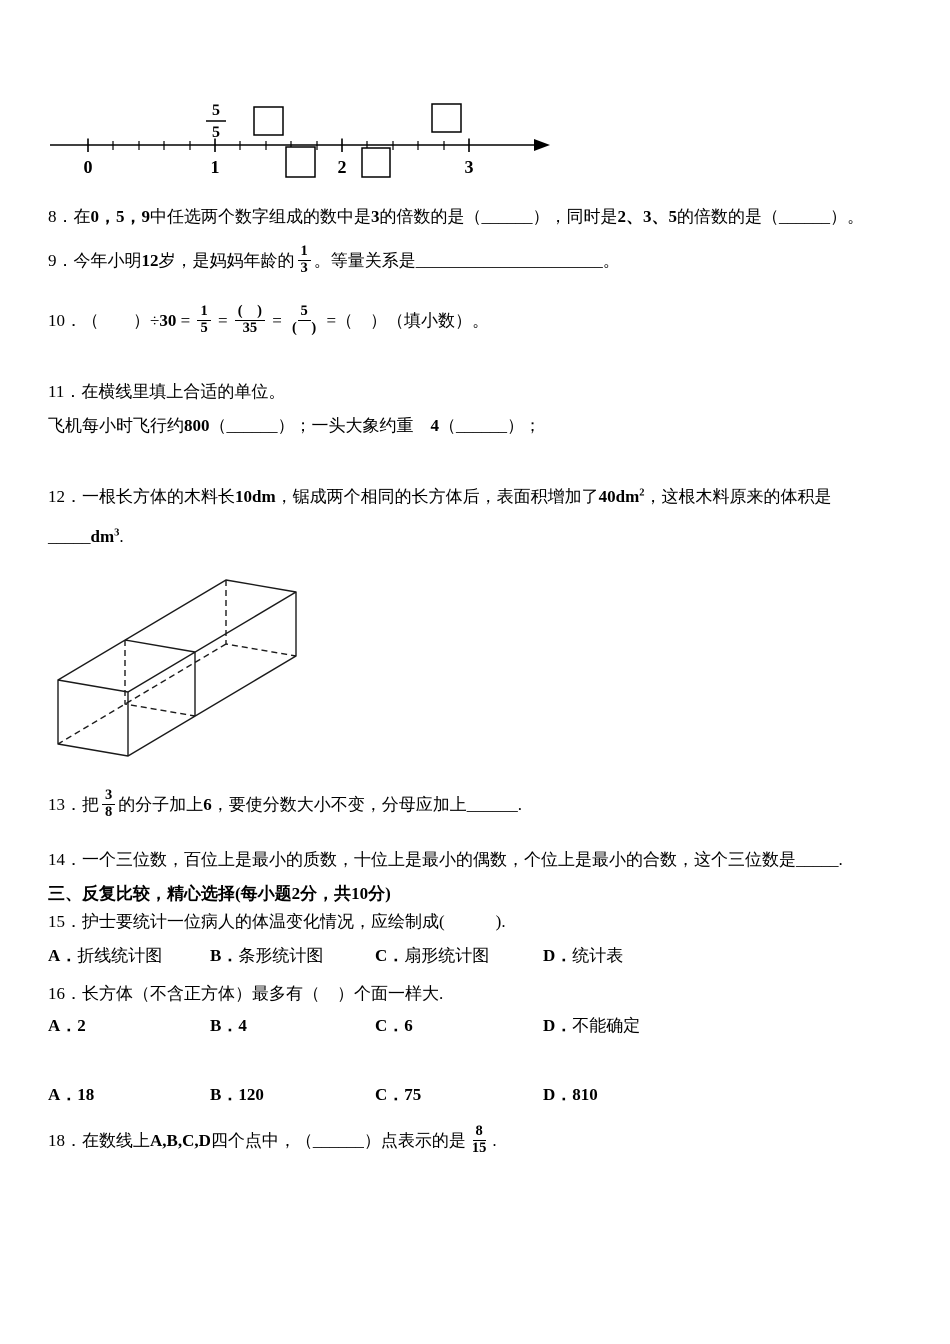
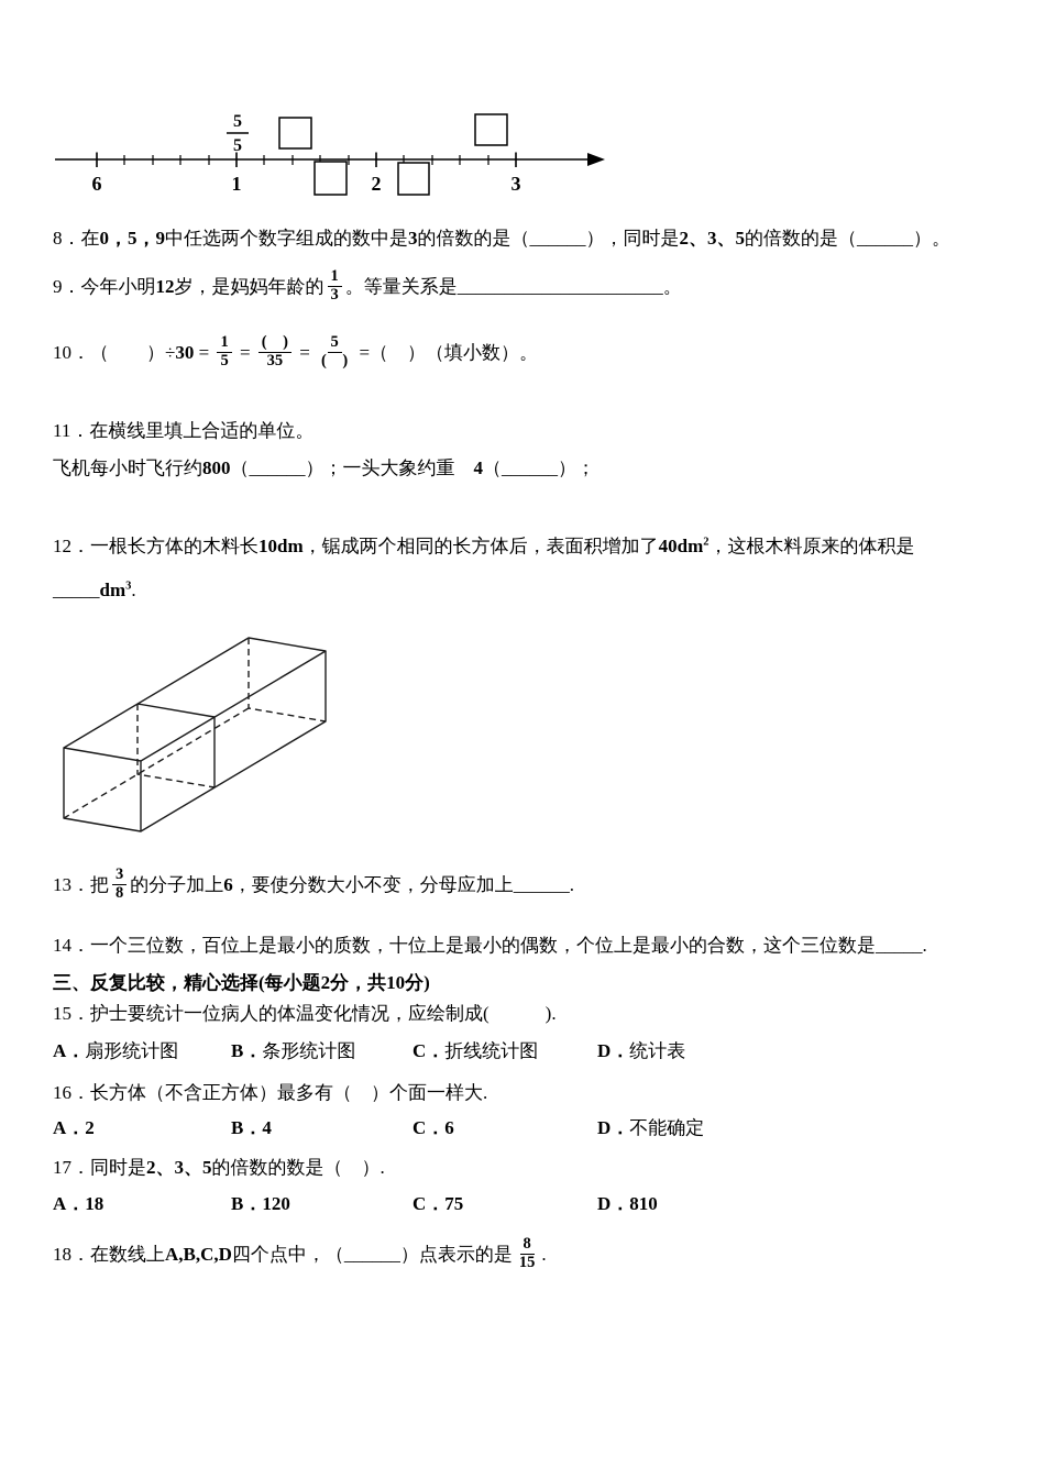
- 0
+ 6
  1
  2
  3
  5
  5
  8．在0，5，9中任选两个数字组成的数中是3的倍数的是（______），同时是2、3、5的倍数的是（______）。
  9．今年小明12岁，是妈妈年龄的
  1
  3
  。等量关系是______________________。
  10．（ ）÷30 =
  1
  5
  =
  ( )
  35
  =
  5
  ( )
  =（ ）（填小数）。
  11．在横线里填上合适的单位。
  飞机每小时飞行约800（______）；一头大象约重 4（______）；
  12．一根长方体的木料长10dm，锯成两个相同的长方体后，表面积增加了40dm2，这根木料原来的体积是
  _____dm3.
  13．把
  3
  8
  的分子加上6，要使分数大小不变，分母应加上______.
  14．一个三位数，百位上是最小的质数，十位上是最小的偶数，个位上是最小的合数，这个三位数是_____.
  三、反复比较，精心选择(每小题2分，共10分)
  15．护士要统计一位病人的体温变化情况，应绘制成( ).
- A．折线统计图
+ A．扇形统计图
  B．条形统计图
- C．扇形统计图
+ C．折线统计图
  D．统计表
  16．长方体（不含正方体）最多有（ ）个面一样大.
  A．2
  B．4
  C．6
  D．不能确定
+ 17．同时是2、3、5的倍数的数是（ ）.
  A．18
  B．120
  C．75
  D．810
  18．在数线上A,B,C,D四个点中，（______）点表示的是
  8
  15
  .
